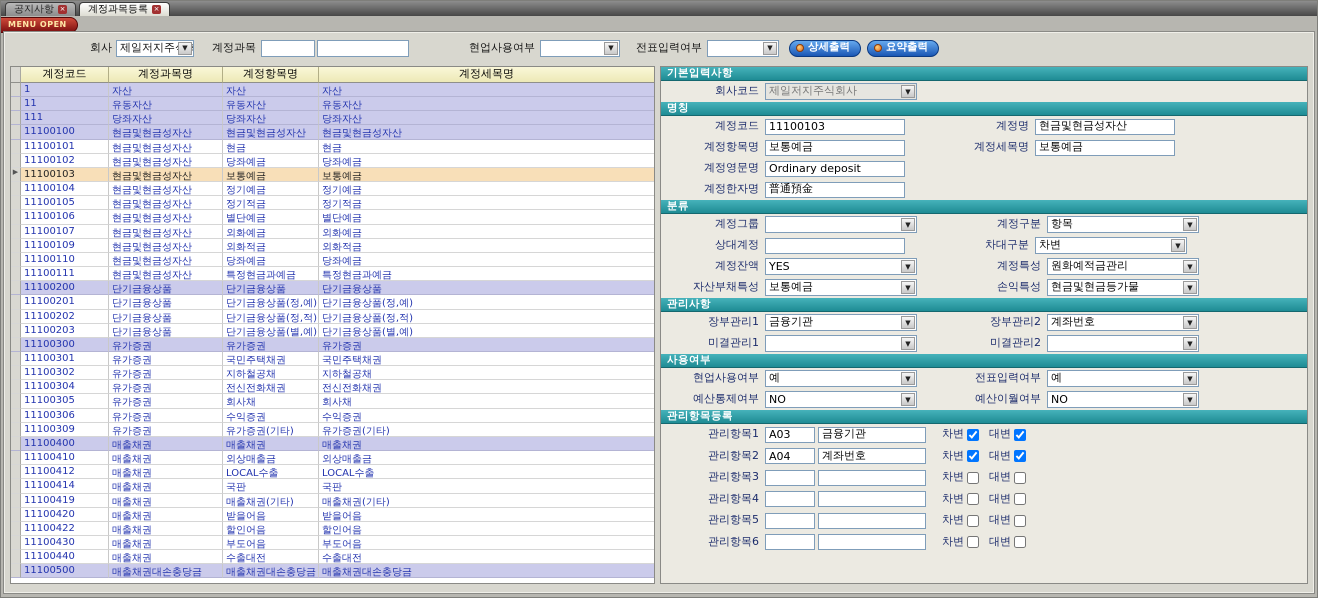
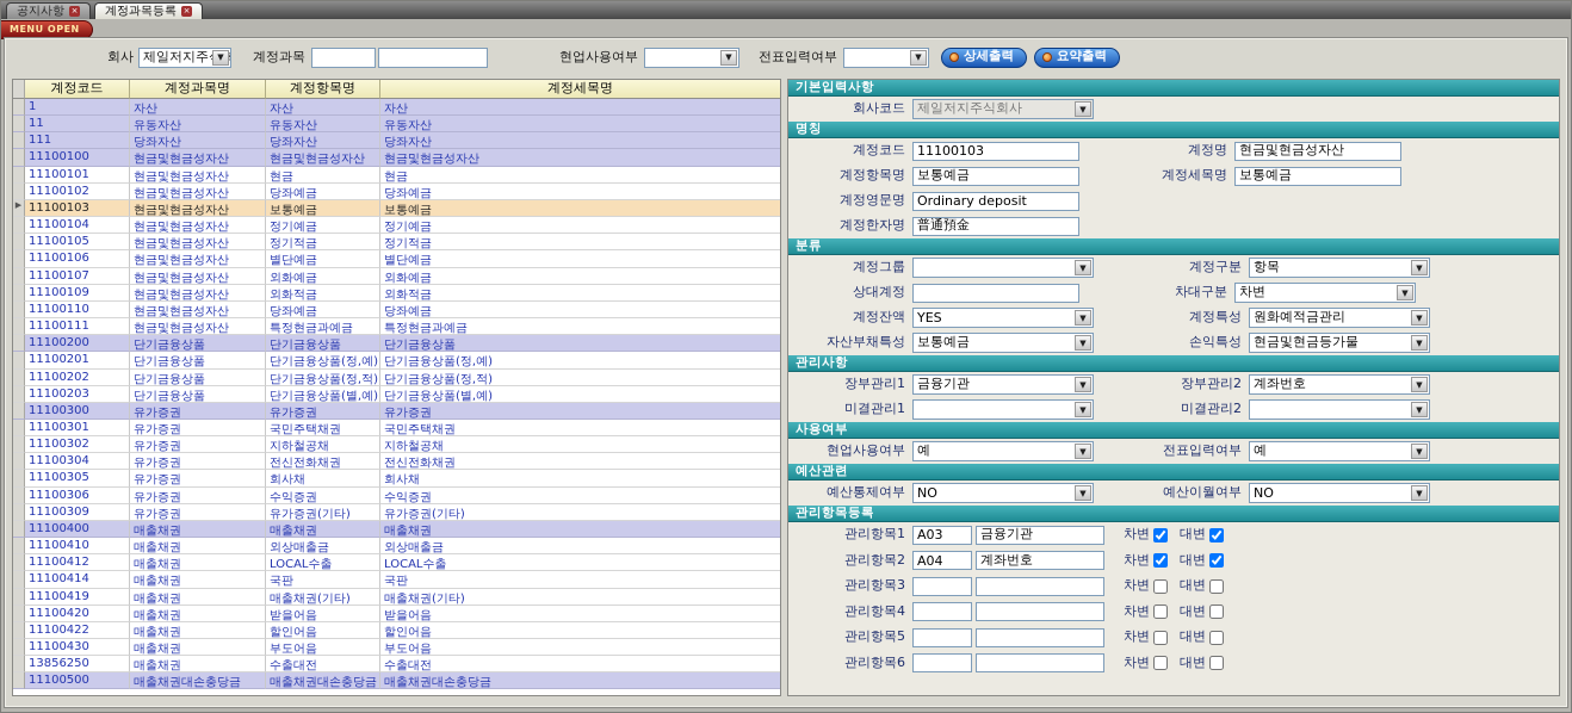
  공지사항
  ×
  계정과목등록
  ×
  MENU OPEN
  회사
  ▼
  계정과목
  현업사용여부
  ▼
  전표입력여부
  ▼
  상세출력
  요약출력
  계정코드
  계정과목명
  계정항목명
  계정세목명
  1
  자산
  자산
  자산
  11
  유동자산
  유동자산
  유동자산
  111
  당좌자산
  당좌자산
  당좌자산
  11100100
  현금및현금성자산
  현금및현금성자산
  현금및현금성자산
  11100101
  현금및현금성자산
  현금
  현금
  11100102
  현금및현금성자산
  당좌예금
  당좌예금
  ▶
  11100103
  현금및현금성자산
  보통예금
  보통예금
  11100104
  현금및현금성자산
  정기예금
  정기예금
  11100105
  현금및현금성자산
  정기적금
  정기적금
  11100106
  현금및현금성자산
  별단예금
  별단예금
  11100107
  현금및현금성자산
  외화예금
  외화예금
  11100109
  현금및현금성자산
  외화적금
  외화적금
  11100110
  현금및현금성자산
  당좌예금
  당좌예금
  11100111
  현금및현금성자산
  특정현금과예금
  특정현금과예금
  11100200
  단기금융상품
  단기금융상품
  단기금융상품
  11100201
  단기금융상품
  단기금융상품(정,예)
  단기금융상품(정,예)
  11100202
  단기금융상품
  단기금융상품(정,적)
  단기금융상품(정,적)
  11100203
  단기금융상품
  단기금융상품(별,예)
  단기금융상품(별,예)
  11100300
  유가증권
  유가증권
  유가증권
  11100301
  유가증권
  국민주택채권
  국민주택채권
  11100302
  유가증권
  지하철공채
  지하철공채
  11100304
  유가증권
  전신전화채권
  전신전화채권
  11100305
  유가증권
  회사채
  회사채
  11100306
  유가증권
  수익증권
  수익증권
  11100309
  유가증권
  유가증권(기타)
  유가증권(기타)
  11100400
  매출채권
  매출채권
  매출채권
  11100410
  매출채권
  외상매출금
  외상매출금
  11100412
  매출채권
  LOCAL수출
  LOCAL수출
  11100414
  매출채권
  국판
  국판
  11100419
  매출채권
  매출채권(기타)
  매출채권(기타)
  11100420
  매출채권
  받을어음
  받을어음
  11100422
  매출채권
  할인어음
  할인어음
  11100430
  매출채권
  부도어음
  부도어음
- 11100440
+ 13856250
  매출채권
  수출대전
  수출대전
  11100500
  매출채권대손충당금
  매출채권대손충당금
  매출채권대손충당금
  기본입력사항
  회사코드
  제일저지주식회사
  ▼
  명칭
  계정코드
  11100103
  계정명
  현금및현금성자산
  계정항목명
  보통예금
  계정세목명
  보통예금
  계정영문명
  Ordinary deposit
  계정한자명
  普通預金
  분류
  계정그룹
  ▼
  계정구분
  항목
  ▼
  상대계정
  차대구분
  차변
  ▼
  계정잔액
  YES
  ▼
  계정특성
  원화예적금관리
  ▼
  자산부채특성
  보통예금
  ▼
  손익특성
  현금및현금등가물
  ▼
  관리사항
  장부관리1
  금융기관
  ▼
  장부관리2
  계좌번호
  ▼
  미결관리1
  ▼
  미결관리2
  ▼
  사용여부
  현업사용여부
  예
  ▼
  전표입력여부
  예
  ▼
+ 예산관련
  예산통제여부
  NO
  ▼
  예산이월여부
  NO
  ▼
  관리항목등록
  관리항목1
  A03
  금융기관
  차변
  대변
  관리항목2
  A04
  계좌번호
  차변
  대변
  관리항목3
  차변
  대변
  관리항목4
  차변
  대변
  관리항목5
  차변
  대변
  관리항목6
  차변
  대변
